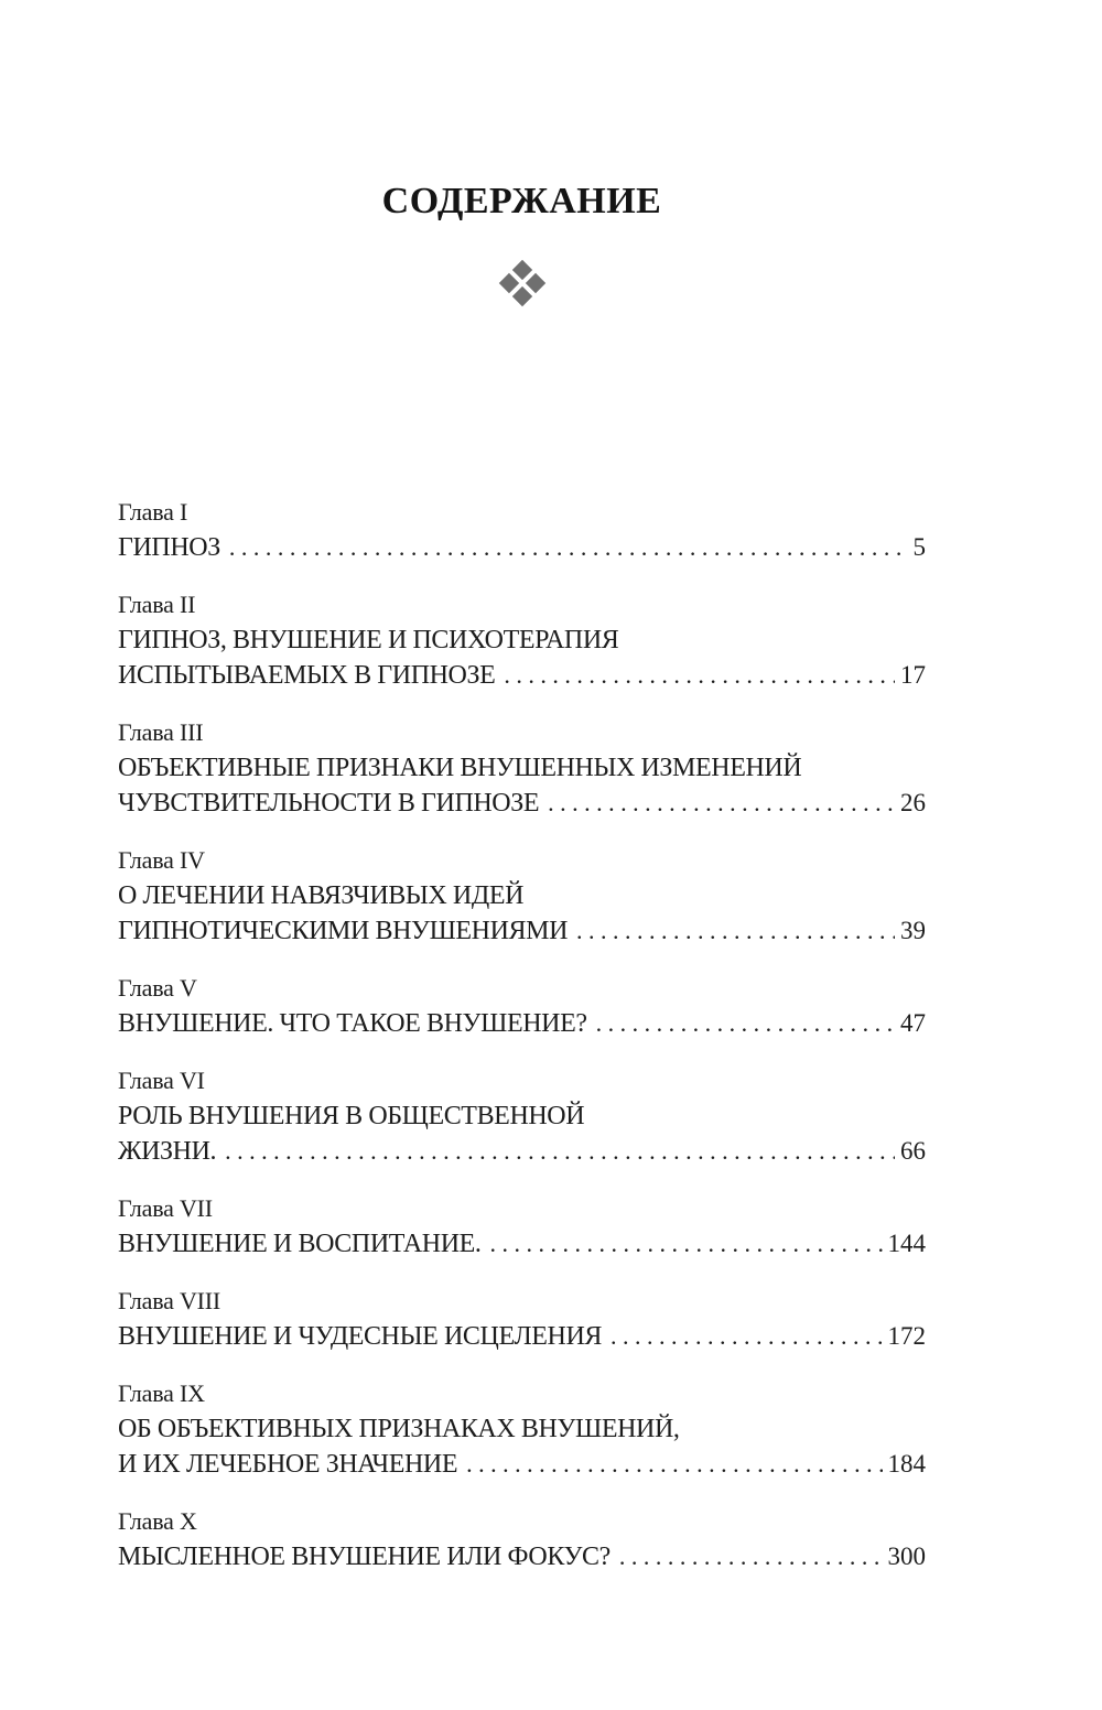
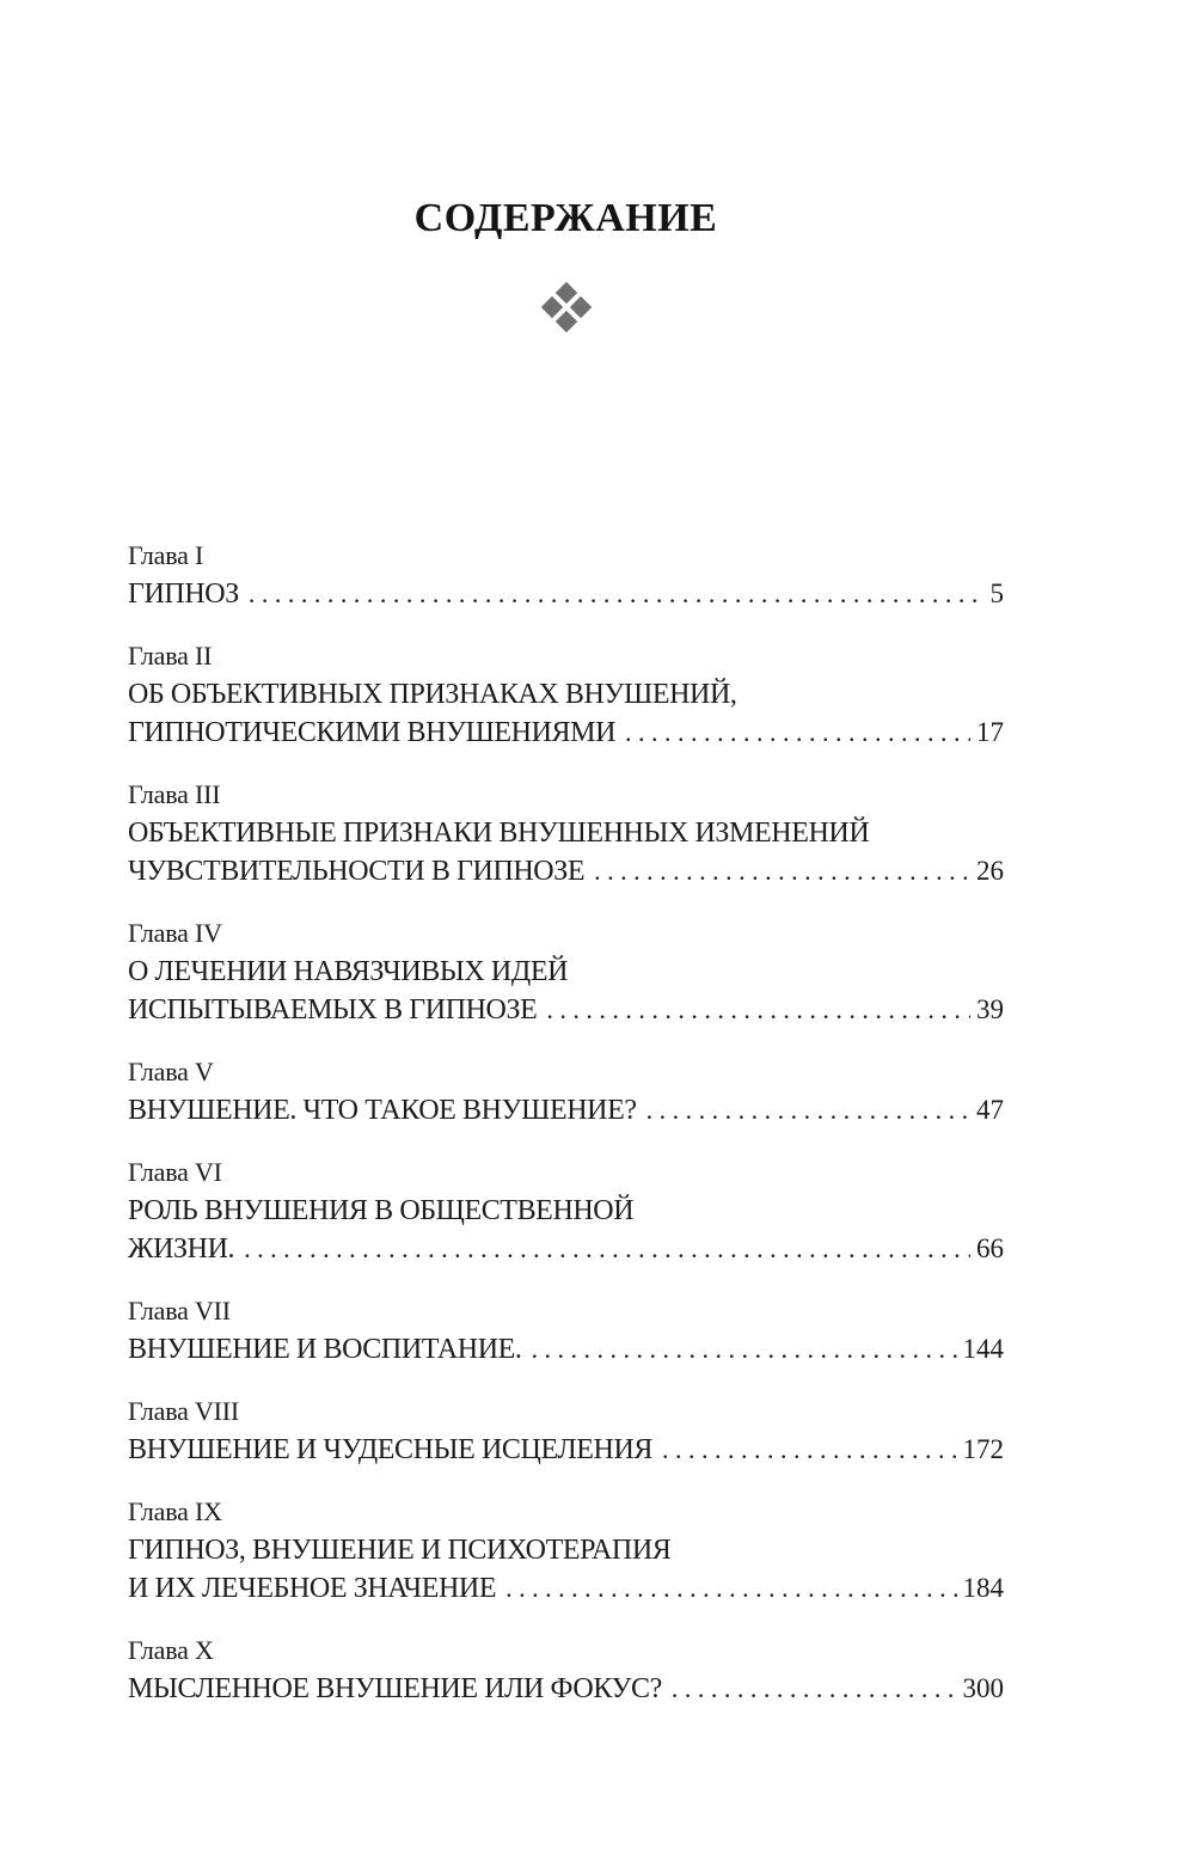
  СОДЕРЖАНИЕ
  Глава I
  ГИПНОЗ
  5
  Глава II
- ГИПНОЗ, ВНУШЕНИЕ И ПСИХОТЕРАПИЯ
+ ОБ ОБЪЕКТИВНЫХ ПРИЗНАКАХ ВНУШЕНИЙ,
- ИСПЫТЫВАЕМЫХ В ГИПНОЗЕ
+ ГИПНОТИЧЕСКИМИ ВНУШЕНИЯМИ
  17
  Глава III
  ОБЪЕКТИВНЫЕ ПРИЗНАКИ ВНУШЕННЫХ ИЗМЕНЕНИЙ
  ЧУВСТВИТЕЛЬНОСТИ В ГИПНОЗЕ
  26
  Глава IV
  О ЛЕЧЕНИИ НАВЯЗЧИВЫХ ИДЕЙ
- ГИПНОТИЧЕСКИМИ ВНУШЕНИЯМИ
+ ИСПЫТЫВАЕМЫХ В ГИПНОЗЕ
  39
  Глава V
  ВНУШЕНИЕ. ЧТО ТАКОЕ ВНУШЕНИЕ?
  47
  Глава VI
  РОЛЬ ВНУШЕНИЯ В ОБЩЕСТВЕННОЙ
  ЖИЗНИ.
  66
  Глава VII
  ВНУШЕНИЕ И ВОСПИТАНИЕ.
  144
  Глава VIII
  ВНУШЕНИЕ И ЧУДЕСНЫЕ ИСЦЕЛЕНИЯ
  172
  Глава IX
- ОБ ОБЪЕКТИВНЫХ ПРИЗНАКАХ ВНУШЕНИЙ,
+ ГИПНОЗ, ВНУШЕНИЕ И ПСИХОТЕРАПИЯ
  И ИХ ЛЕЧЕБНОЕ ЗНАЧЕНИЕ
  184
  Глава X
  МЫСЛЕННОЕ ВНУШЕНИЕ ИЛИ ФОКУС?
  300
